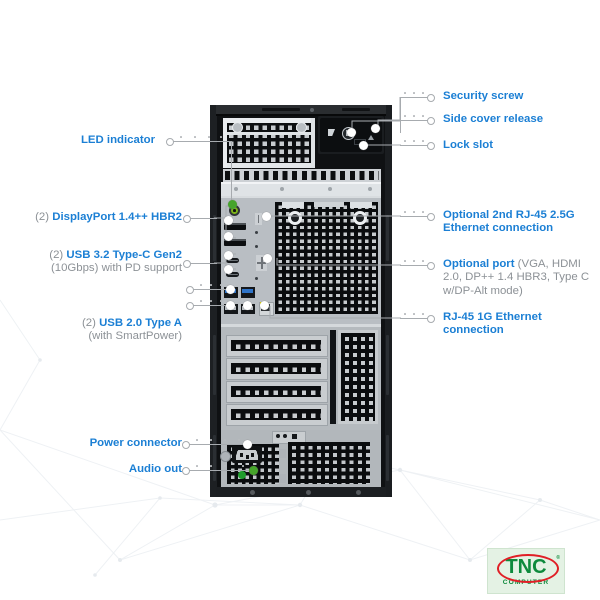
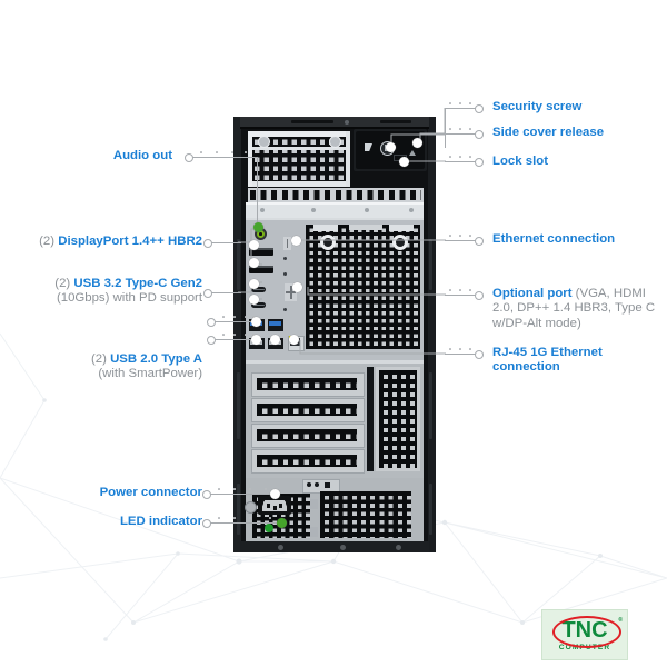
- LED indicator
+ Audio out
  (2) DisplayPort 1.4++ HBR2
  (2) USB 3.2 Type-C Gen2
  (10Gbps) with PD support
  (2) USB 2.0 Type A
  (with SmartPower)
  Power connector
- Audio out
+ LED indicator
  Security screw
  Side cover release
  Lock slot
- Optional 2nd RJ-45 2.5G
  Ethernet connection
  Optional port (VGA, HDMI
  2.0, DP++ 1.4 HBR3, Type C
  w/DP-Alt mode)
  RJ-45 1G Ethernet
  connection
  TNC
